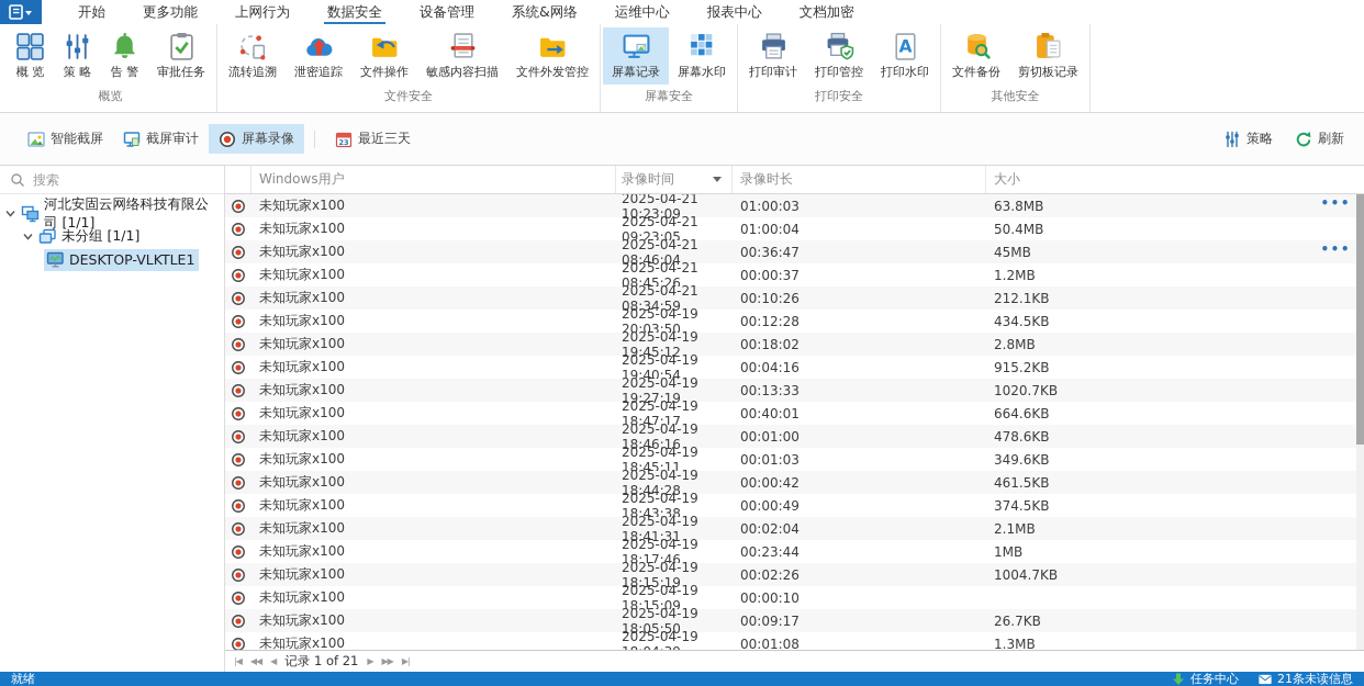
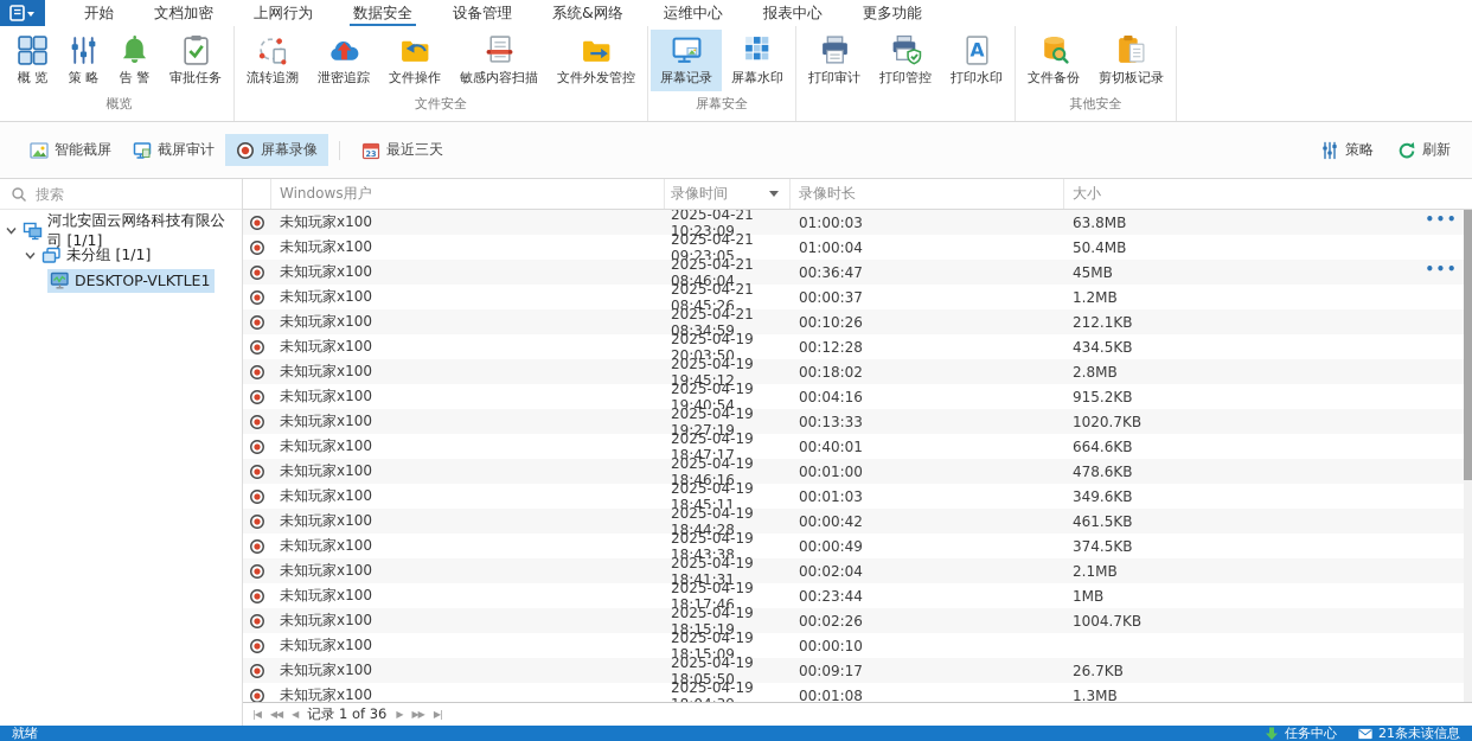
  开始
- 更多功能
+ 文档加密
  上网行为
  数据安全
  设备管理
  系统&网络
  运维中心
  报表中心
- 文档加密
+ 更多功能
  概 览
  策 略
  告 警
  审批任务
  概览
  流转追溯
  泄密追踪
  文件操作
  敏感内容扫描
  文件外发管控
  文件安全
  屏幕记录
  屏幕水印
  屏幕安全
  打印审计
  打印管控
  A
  打印水印
- 打印安全
  文件备份
  剪切板记录
  其他安全
  智能截屏
  截屏审计
  屏幕录像
  23
  最近三天
  策略
  刷新
  搜索
  河北安固云网络科技有限公司 [1/1]
  未分组 [1/1]
  DESKTOP-VLKTLE1
  Windows用户
  录像时间
  录像时长
  大小
  未知玩家x100
  2025-04-21 10:23:09
  01:00:03
  63.8MB
  •••
  未知玩家x100
  2025-04-21 09:23:05
  01:00:04
  50.4MB
  未知玩家x100
  2025-04-21 08:46:04
  00:36:47
  45MB
  •••
  未知玩家x100
  2025-04-21 08:45:26
  00:00:37
  1.2MB
  未知玩家x100
  2025-04-21 08:34:59
  00:10:26
  212.1KB
  未知玩家x100
  2025-04-19 20:03:50
  00:12:28
  434.5KB
  未知玩家x100
  2025-04-19 19:45:12
  00:18:02
  2.8MB
  未知玩家x100
  2025-04-19 19:40:54
  00:04:16
  915.2KB
  未知玩家x100
  2025-04-19 19:27:19
  00:13:33
  1020.7KB
  未知玩家x100
  2025-04-19 18:47:17
  00:40:01
  664.6KB
  未知玩家x100
  2025-04-19 18:46:16
  00:01:00
  478.6KB
  未知玩家x100
  2025-04-19 18:45:11
  00:01:03
  349.6KB
  未知玩家x100
  2025-04-19 18:44:28
  00:00:42
  461.5KB
  未知玩家x100
  2025-04-19 18:43:38
  00:00:49
  374.5KB
  未知玩家x100
  2025-04-19 18:41:31
  00:02:04
  2.1MB
  未知玩家x100
  2025-04-19 18:17:46
  00:23:44
  1MB
  未知玩家x100
  2025-04-19 18:15:19
  00:02:26
  1004.7KB
  未知玩家x100
  2025-04-19 18:15:09
  00:00:10
  未知玩家x100
  2025-04-19 18:05:50
  00:09:17
  26.7KB
  未知玩家x100
  00:01:08
  1.3MB
  |◀
  ◀◀
  ◀
- 记录 1 of 21
+ 记录 1 of 36
  ▶
  ▶▶
  ▶|
  就绪
  任务中心
  21条未读信息
